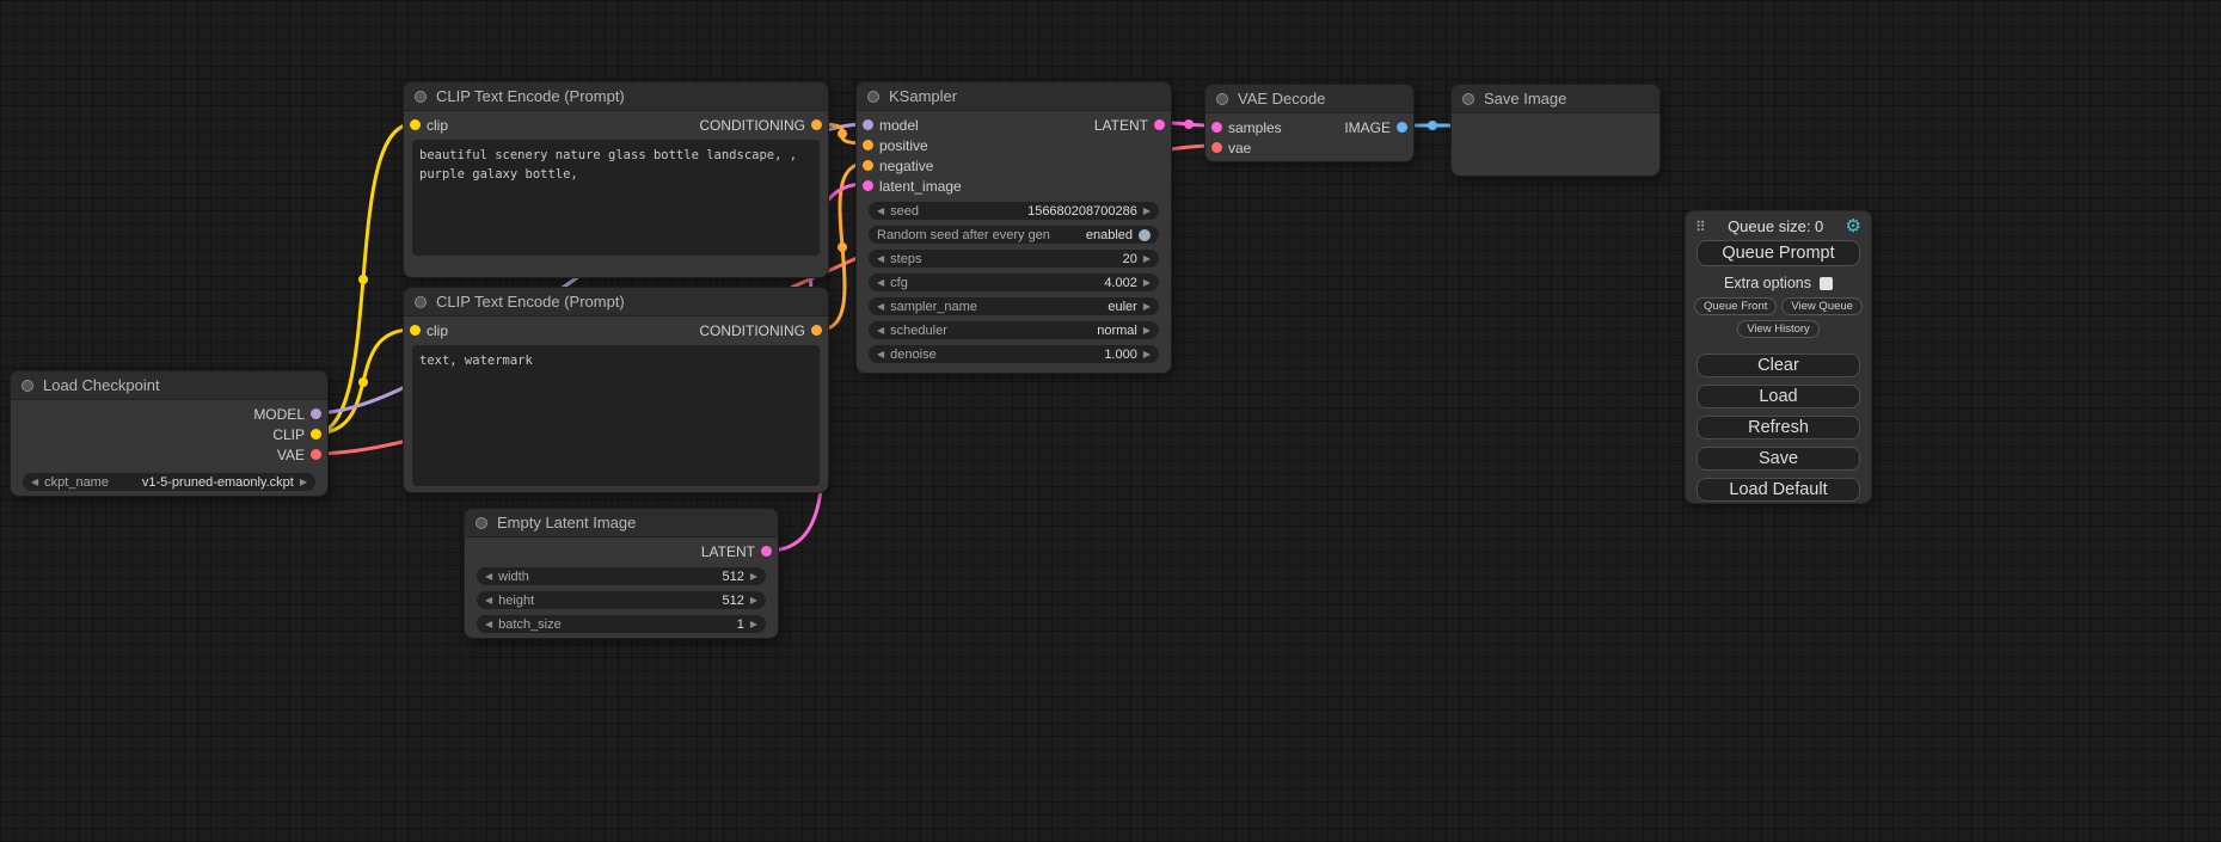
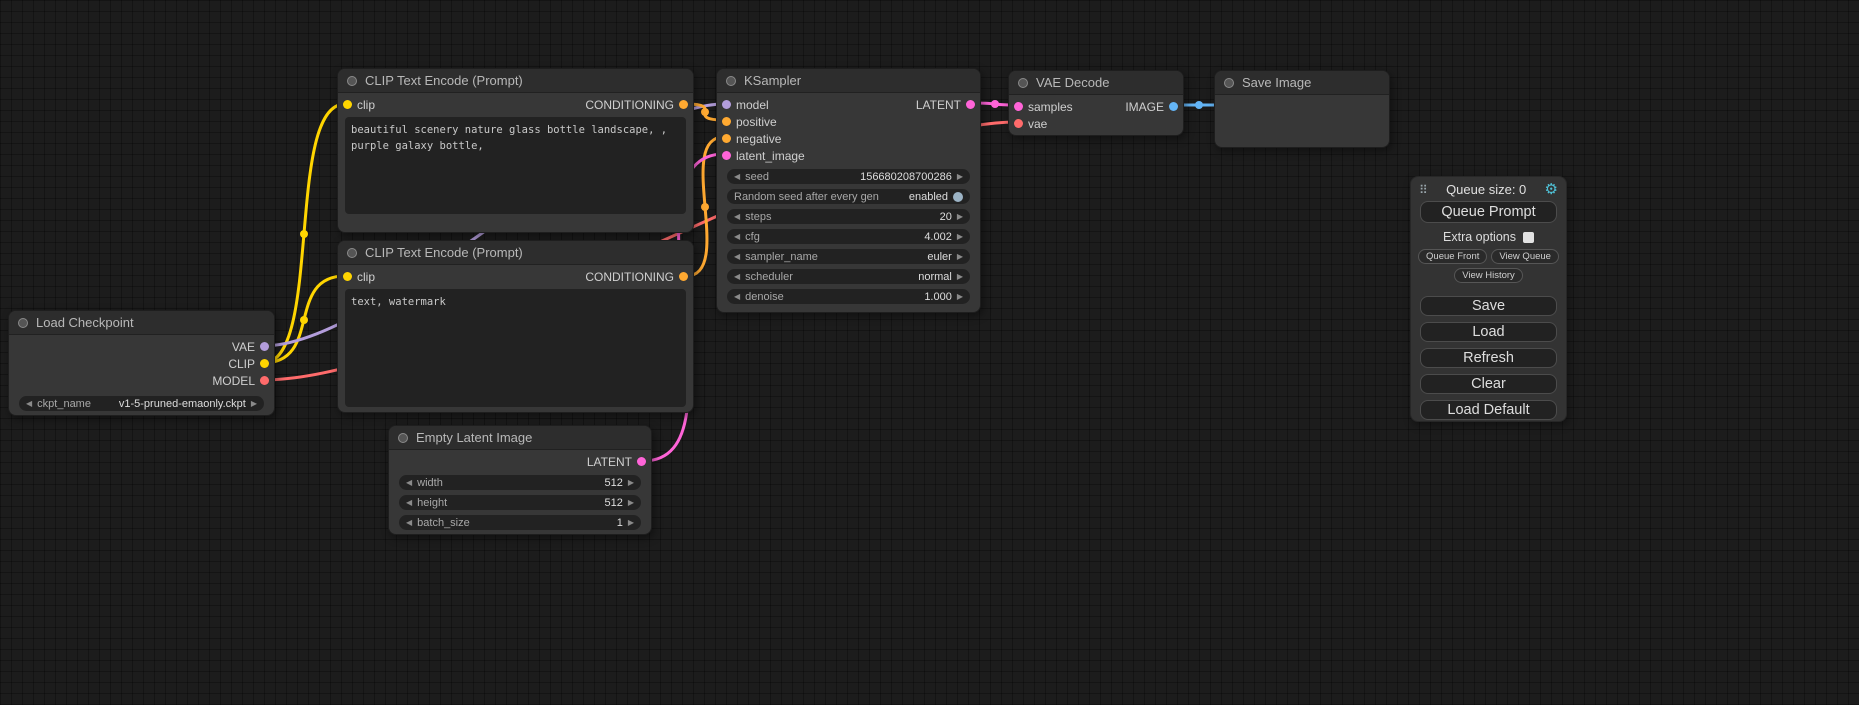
  Load Checkpoint
- MODEL
+ VAE
  CLIP
- VAE
+ MODEL
  ◀
  ckpt_name
  v1-5-pruned-emaonly.ckpt
  ▶
  CLIP Text Encode (Prompt)
  clip
  CONDITIONING
  beautiful scenery nature glass bottle landscape, , purple galaxy bottle,
  CLIP Text Encode (Prompt)
  clip
  CONDITIONING
  text, watermark
  Empty Latent Image
  LATENT
  ◀
  width
  512
  ▶
  ◀
  height
  512
  ▶
  ◀
  batch_size
  1
  ▶
  KSampler
  model
  LATENT
  positive
  negative
  latent_image
  ◀
  seed
  156680208700286
  ▶
  Random seed after every gen
  enabled
  ◀
  steps
  20
  ▶
  ◀
  cfg
  4.002
  ▶
  ◀
  sampler_name
  euler
  ▶
  ◀
  scheduler
  normal
  ▶
  ◀
  denoise
  1.000
  ▶
  VAE Decode
  samples
  IMAGE
  vae
  Save Image
  ⠿
  Queue size: 0
  ⚙
  Queue Prompt
  Extra options
  Queue Front
  View Queue
  View History
- Clear
+ Save
  Load
  Refresh
- Save
+ Clear
  Load Default
